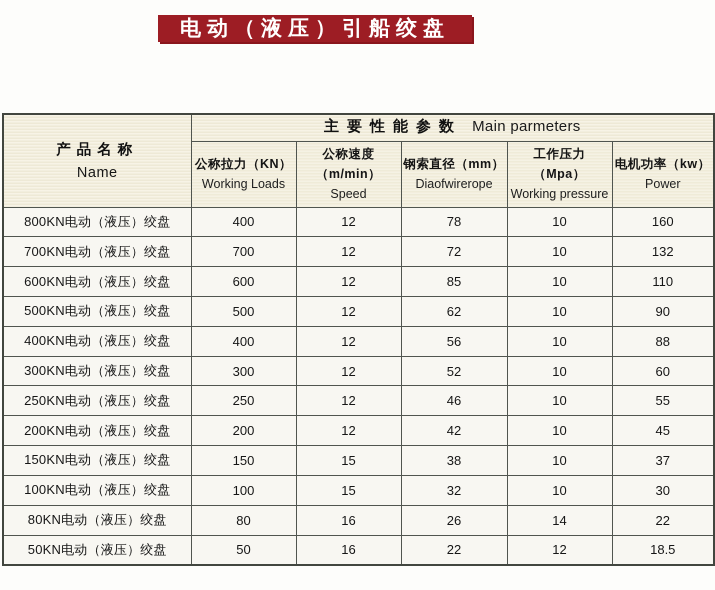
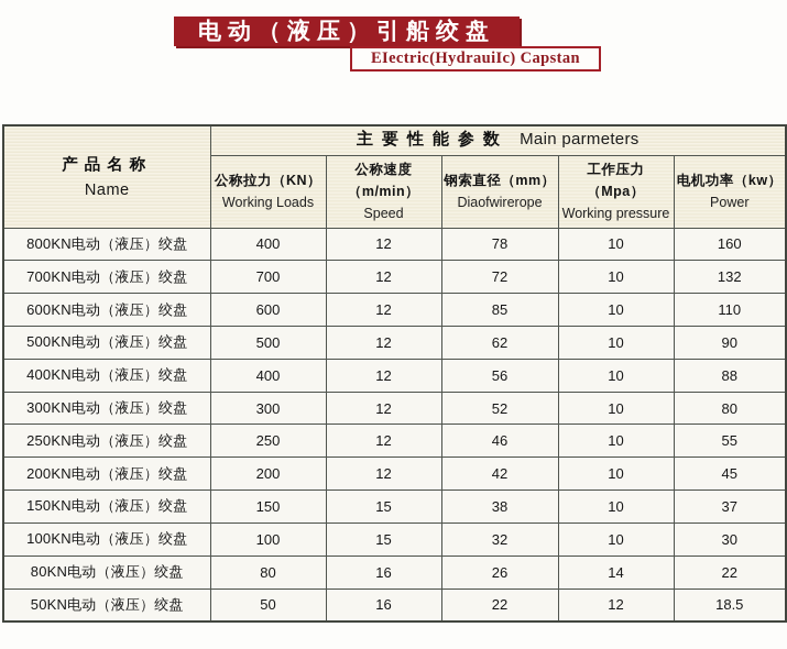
  电动（液压）引船绞盘
+ EIectric(HydrauiIc) Capstan
  产品名称 Name	主要性能参数 Main parmeters
  公称拉力（KN） Working Loads	公称速度（m/min） Speed	钢索直径（mm） Diaofwirerope	工作压力（Mpa） Working pressure	电机功率（kw） Power
  800KN电动（液压）绞盘	400	12	78	10	160
  700KN电动（液压）绞盘	700	12	72	10	132
  600KN电动（液压）绞盘	600	12	85	10	110
  500KN电动（液压）绞盘	500	12	62	10	90
  400KN电动（液压）绞盘	400	12	56	10	88
- 300KN电动（液压）绞盘	300	12	52	10	60
+ 300KN电动（液压）绞盘	300	12	52	10	80
  250KN电动（液压）绞盘	250	12	46	10	55
  200KN电动（液压）绞盘	200	12	42	10	45
  150KN电动（液压）绞盘	150	15	38	10	37
  100KN电动（液压）绞盘	100	15	32	10	30
  80KN电动（液压）绞盘	80	16	26	14	22
  50KN电动（液压）绞盘	50	16	22	12	18.5
